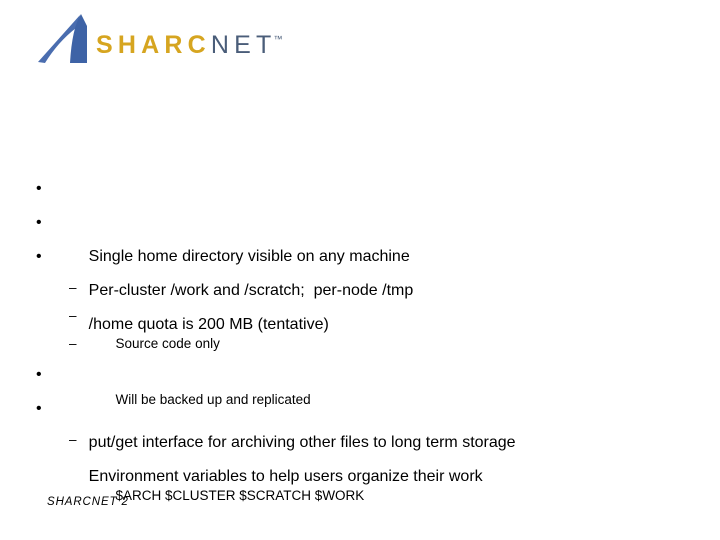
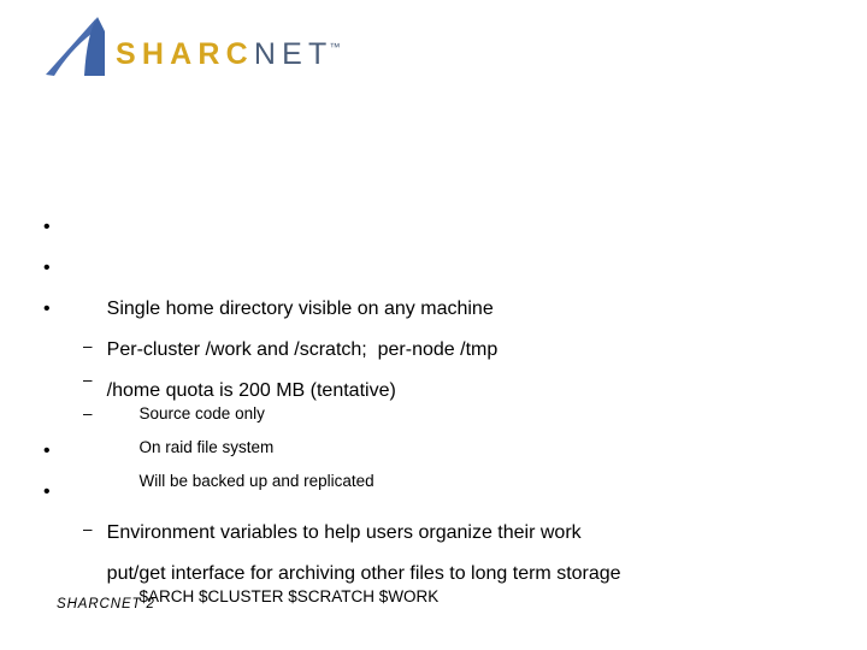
  SHARCNET™
  •
  Single home directory visible on any machine
  •
  Per-cluster /work and /scratch; per-node /tmp
  •
  /home quota is 200 MB (tentative)
  –
  Source code only
  –
+ On raid file system
  –
  Will be backed up and replicated
  •
- put/get interface for archiving other files to long term storage
+ Environment variables to help users organize their work
  •
- Environment variables to help users organize their work
+ put/get interface for archiving other files to long term storage
  –
  $ARCH $CLUSTER $SCRATCH $WORK
  SHARCNET 2
